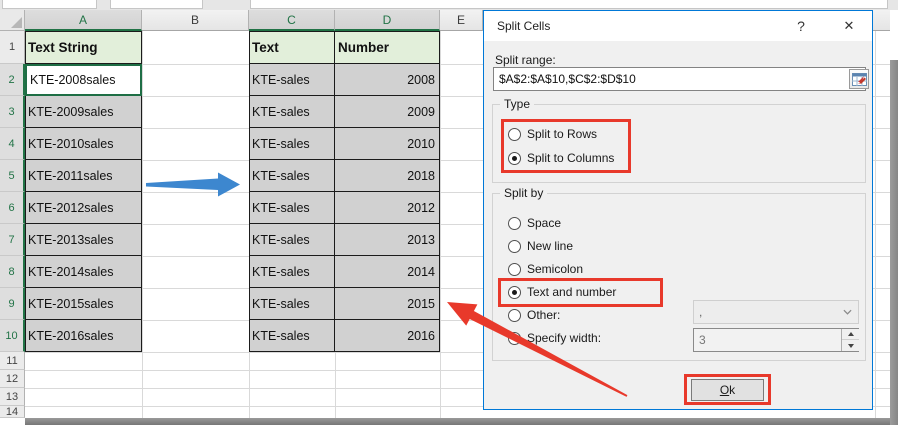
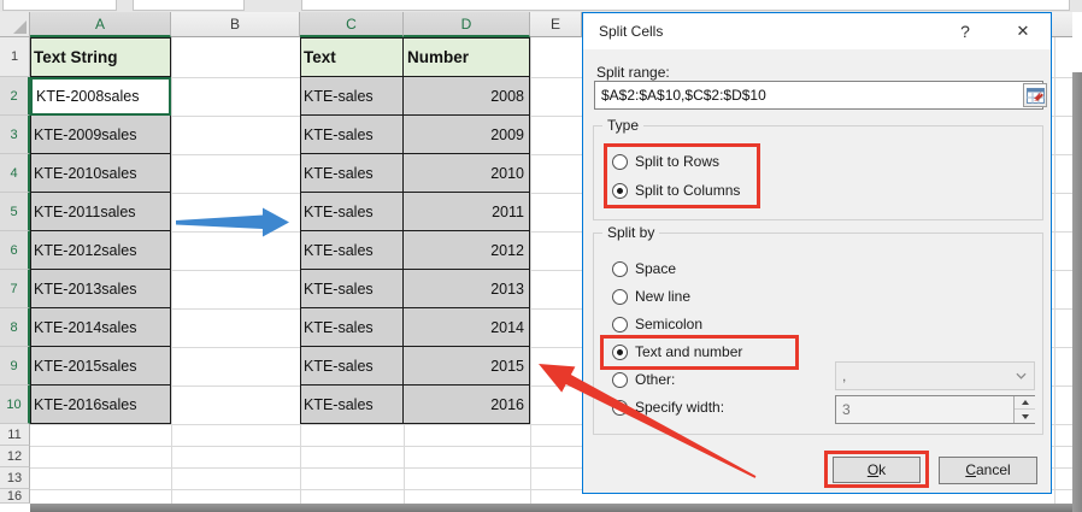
  A
  B
  C
  D
  E
  1
  2
  3
  4
  5
  6
  7
  8
  9
  10
  11
  12
  13
- 14
+ 16
  Text String
  KTE-2008sales
  KTE-2009sales
  KTE-2010sales
  KTE-2011sales
  KTE-2012sales
  KTE-2013sales
  KTE-2014sales
  KTE-2015sales
  KTE-2016sales
  Text
  KTE-sales
  KTE-sales
  KTE-sales
  KTE-sales
  KTE-sales
  KTE-sales
  KTE-sales
  KTE-sales
  KTE-sales
  Number
  2008
  2009
  2010
- 2018
+ 2011
  2012
  2013
  2014
  2015
  2016
  Split Cells
  ?
  ✕
  Split range:
  $A$2:$A$10,$C$2:$D$10
  Type
  Split to Rows
  Split to Columns
  Split by
  Space
  New line
  Semicolon
  Text and number
  Other:
  Specify width:
  ,
  3
  Ok
+ Cancel
